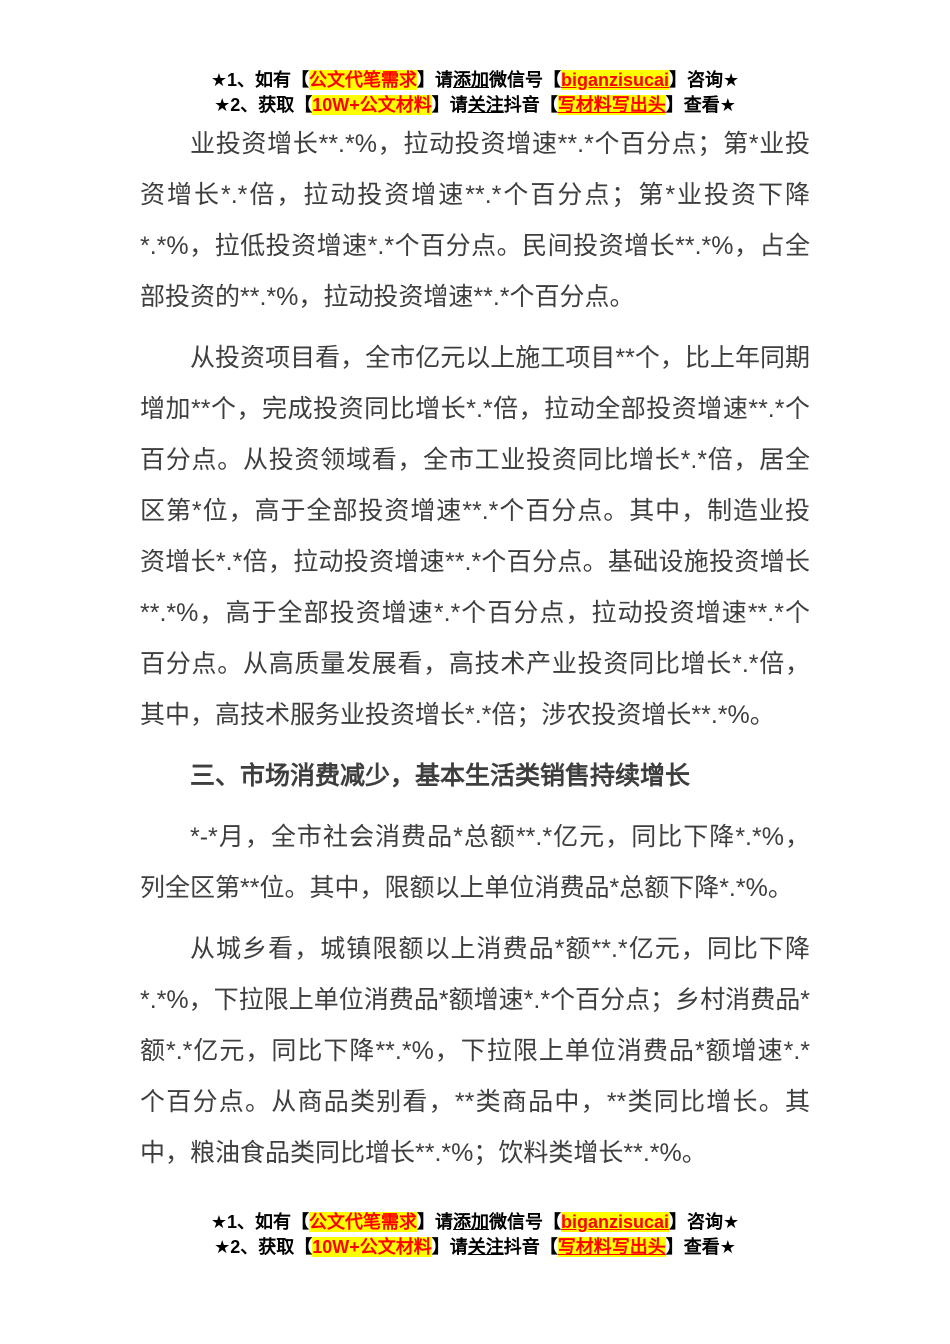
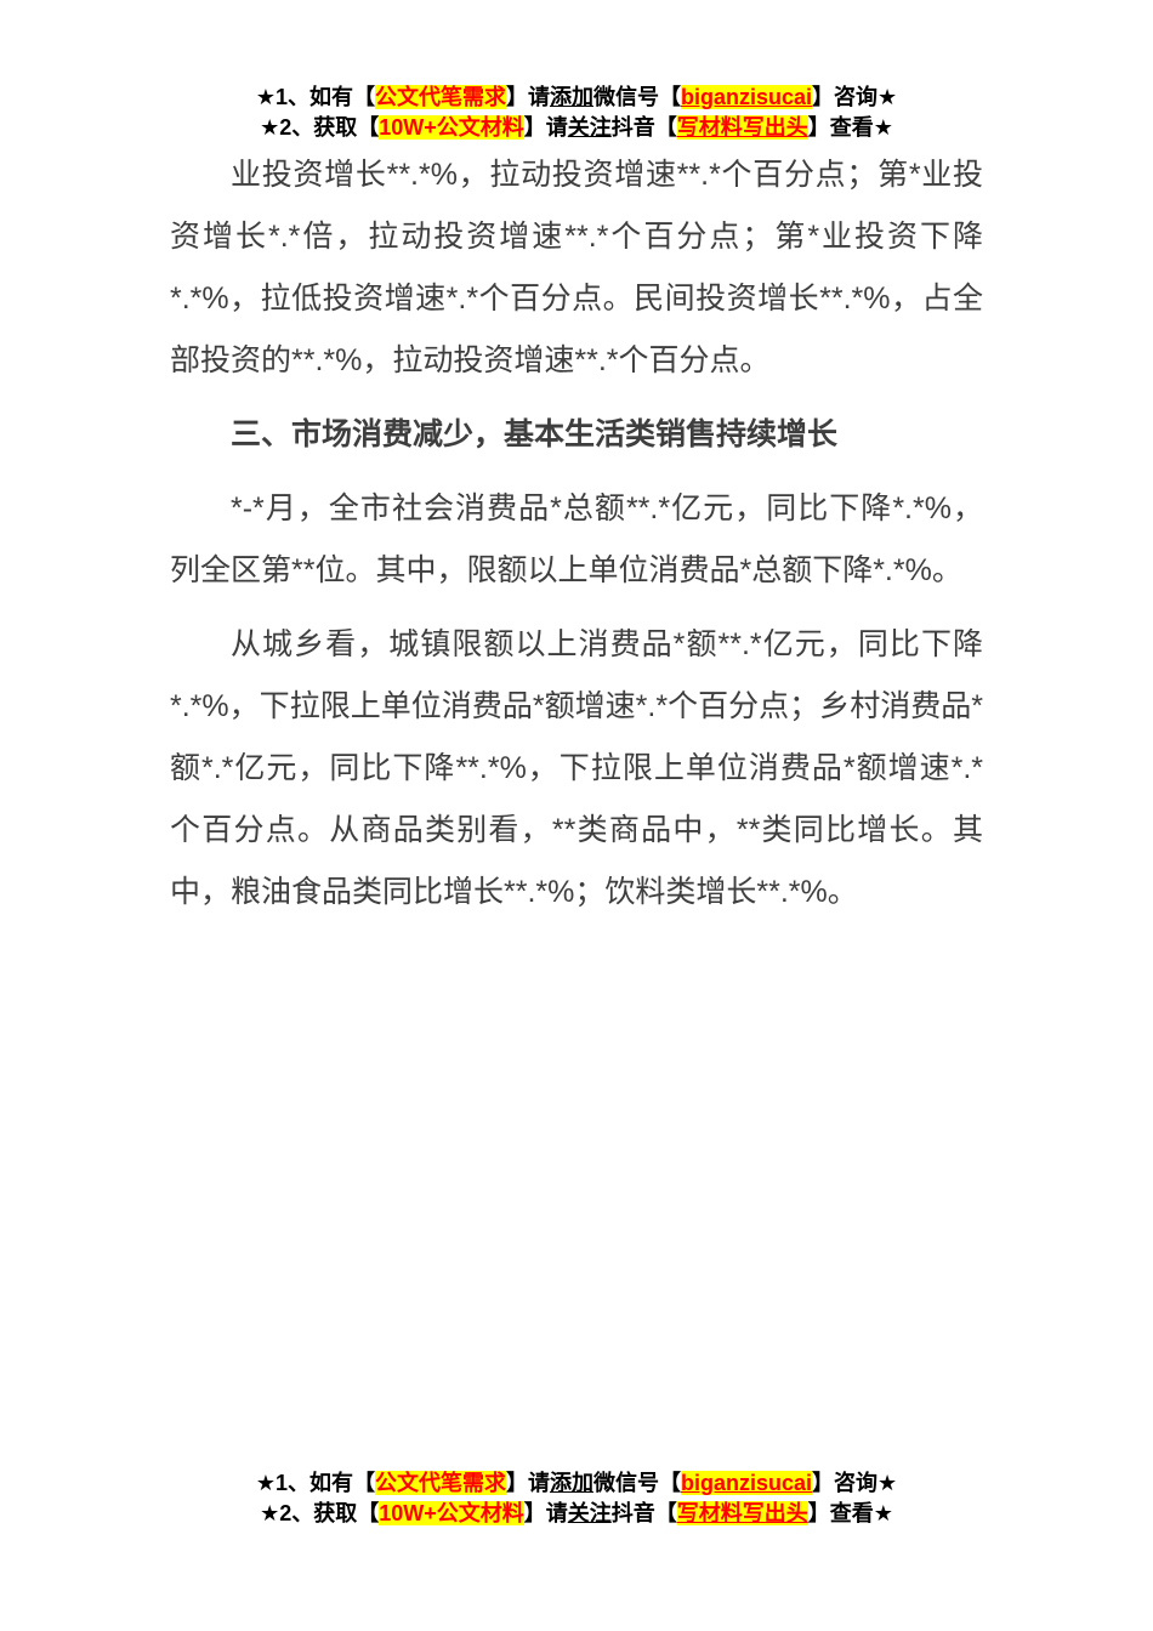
  ★1、如有【公文代笔需求】请添加微信号【biganzisucai】咨询★
  ★2、获取【10W+公文材料】请关注抖音【写材料写出头】查看★
  业投资增长**.*%，拉动投资增速**.*个百分点；第*业投资增长*.*倍，拉动投资增速**.*个百分点；第*业投资下降*.*%，拉低投资增速*.*个百分点。民间投资增长**.*%，占全部投资的**.*%，拉动投资增速**.*个百分点。
- 从投资项目看，全市亿元以上施工项目**个，比上年同期增加**个，完成投资同比增长*.*倍，拉动全部投资增速**.*个百分点。从投资领域看，全市工业投资同比增长*.*倍，居全区第*位，高于全部投资增速**.*个百分点。其中，制造业投资增长*.*倍，拉动投资增速**.*个百分点。基础设施投资增长**.*%，高于全部投资增速*.*个百分点，拉动投资增速**.*个百分点。从高质量发展看，高技术产业投资同比增长*.*倍，其中，高技术服务业投资增长*.*倍；涉农投资增长**.*%。
  三、市场消费减少，基本生活类销售持续增长
  *-*月，全市社会消费品*总额**.*亿元，同比下降*.*%，列全区第**位。其中，限额以上单位消费品*总额下降*.*%。
  从城乡看，城镇限额以上消费品*额**.*亿元，同比下降*.*%，下拉限上单位消费品*额增速*.*个百分点；乡村消费品*额*.*亿元，同比下降**.*%，下拉限上单位消费品*额增速*.*个百分点。从商品类别看，**类商品中，**类同比增长。其中，粮油食品类同比增长**.*%；饮料类增长**.*%。
  ★1、如有【公文代笔需求】请添加微信号【biganzisucai】咨询★
  ★2、获取【10W+公文材料】请关注抖音【写材料写出头】查看★
